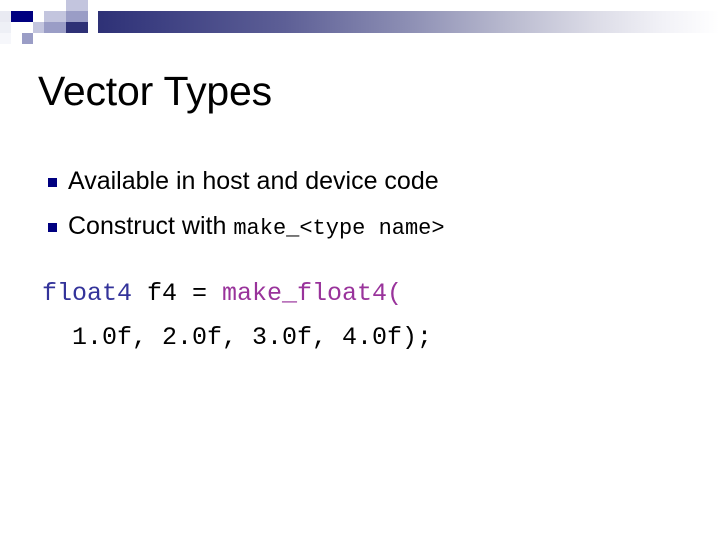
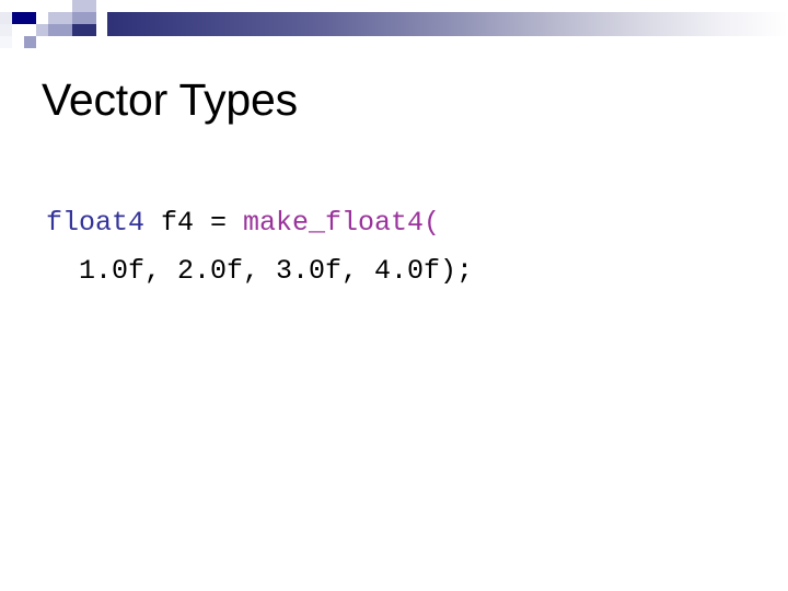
  Vector Types
- Available in host and device code
- Construct with make_<type name>
  float4 f4 = make_float4(
  1.0f, 2.0f, 3.0f, 4.0f);
